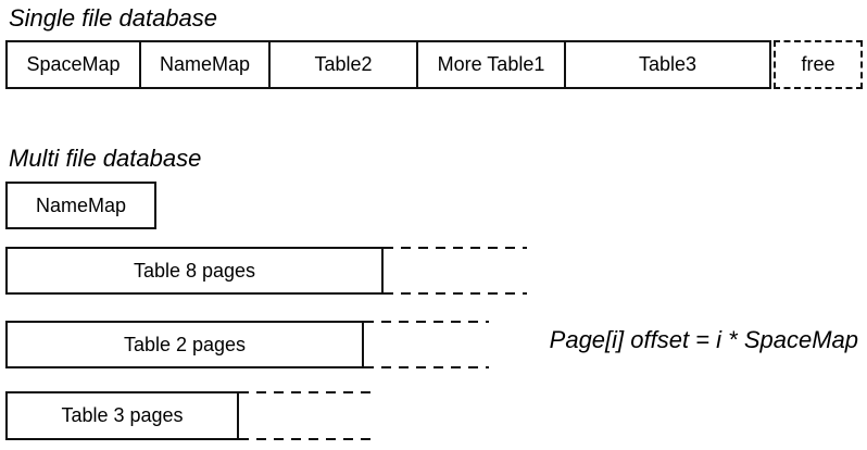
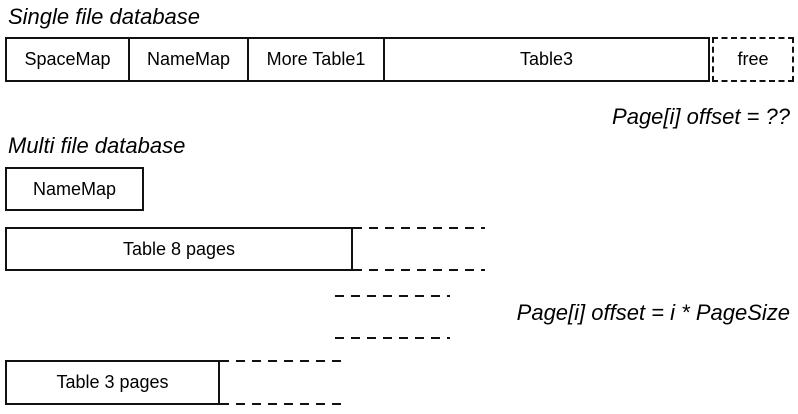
  Single file database
  SpaceMap
  NameMap
- Table2
  More Table1
  Table3
  free
+ Page[i] offset = ??
  Multi file database
  NameMap
  Table 8 pages
- Table 2 pages
- Page[i] offset = i * SpaceMap
+ Page[i] offset = i * PageSize
  Table 3 pages
